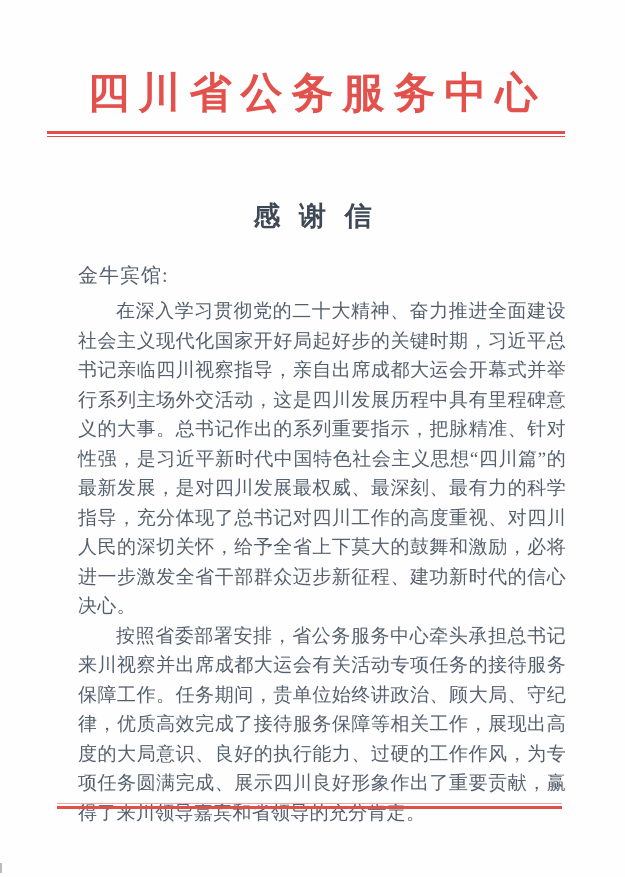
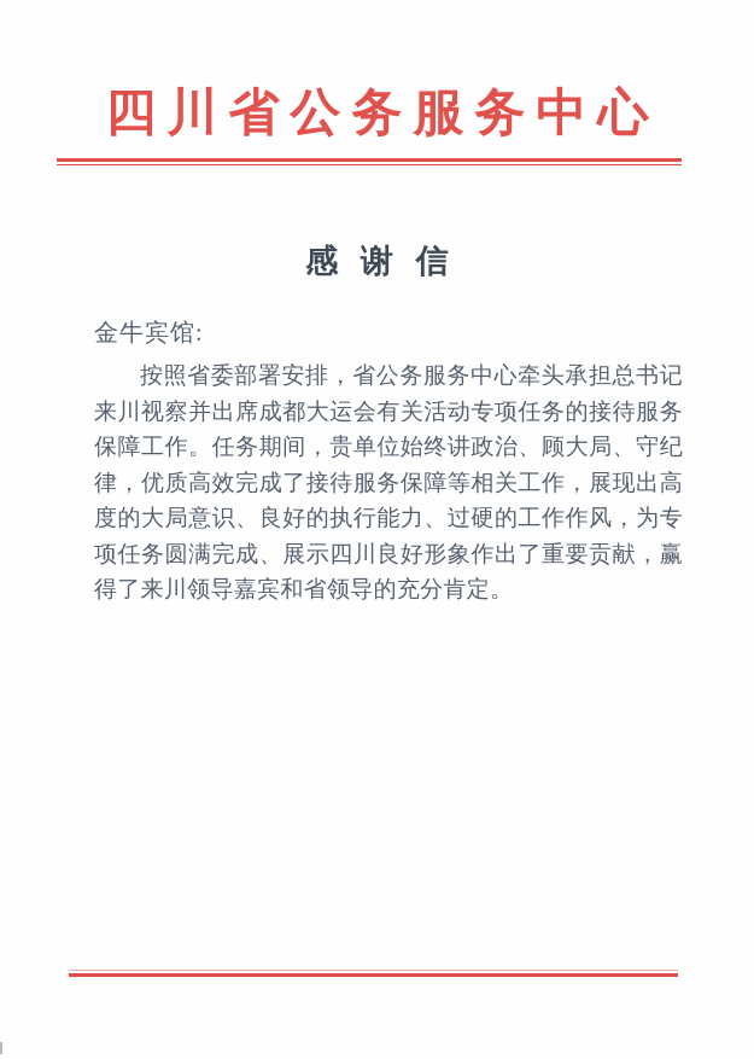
  四川省公务服务中心
  感 谢 信
  金牛宾馆:
- 在深入学习贯彻党的二十大精神、奋力推进全面建设社会主义现代化国家开好局起好步的关键时期，习近平总书记亲临四川视察指导，亲自出席成都大运会开幕式并举行系列主场外交活动，这是四川发展历程中具有里程碑意义的大事。总书记作出的系列重要指示，把脉精准、针对性强，是习近平新时代中国特色社会主义思想“四川篇”的最新发展，是对四川发展最权威、最深刻、最有力的科学指导，充分体现了总书记对四川工作的高度重视、对四川人民的深切关怀，给予全省上下莫大的鼓舞和激励，必将进一步激发全省干部群众迈步新征程、建功新时代的信心决心。
  按照省委部署安排，省公务服务中心牵头承担总书记来川视察并出席成都大运会有关活动专项任务的接待服务保障工作。任务期间，贵单位始终讲政治、顾大局、守纪律，优质高效完成了接待服务保障等相关工作，展现出高度的大局意识、良好的执行能力、过硬的工作作风，为专项任务圆满完成、展示四川良好形象作出了重要贡献，赢得了来川领导嘉宾和省领导的充分肯定。
